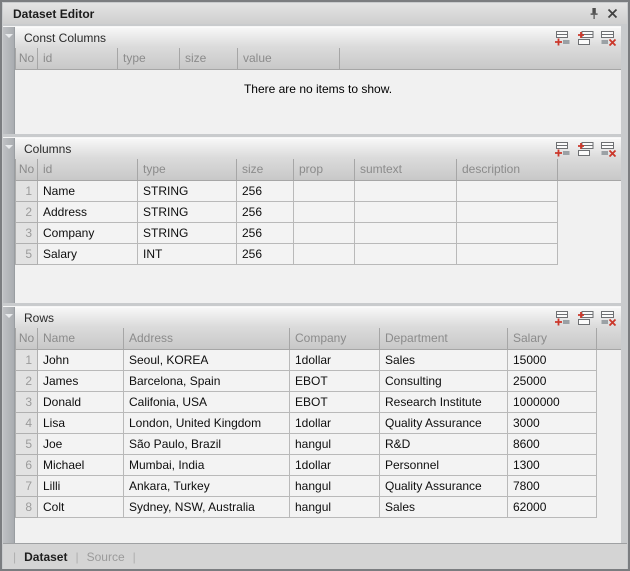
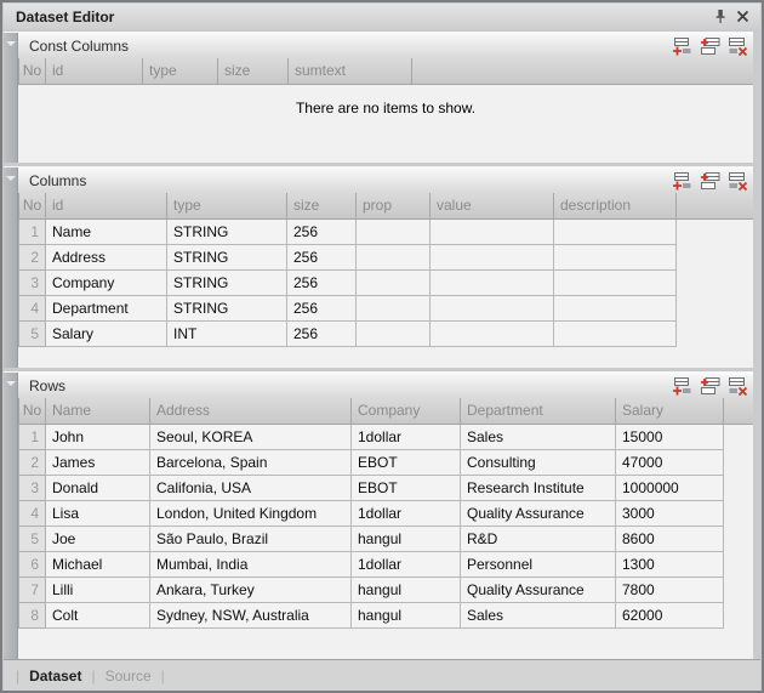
  Dataset Editor
  Const Columns
- No	id	type	size	value
+ No	id	type	size	sumtext
  There are no items to show.
  Columns
- No	id	type	size	prop	sumtext	description
+ No	id	type	size	prop	value	description
  1	Name	STRING	256
  2	Address	STRING	256
  3	Company	STRING	256
+ 4	Department	STRING	256
  5	Salary	INT	256
  Rows
  No	Name	Address	Company	Department	Salary
  1	John	Seoul, KOREA	1dollar	Sales	15000
- 2	James	Barcelona, Spain	EBOT	Consulting	25000
+ 2	James	Barcelona, Spain	EBOT	Consulting	47000
  3	Donald	Califonia, USA	EBOT	Research Institute	1000000
  4	Lisa	London, United Kingdom	1dollar	Quality Assurance	3000
  5	Joe	São Paulo, Brazil	hangul	R&D	8600
  6	Michael	Mumbai, India	1dollar	Personnel	1300
  7	Lilli	Ankara, Turkey	hangul	Quality Assurance	7800
  8	Colt	Sydney, NSW, Australia	hangul	Sales	62000
  |
  Dataset
  Source
  |
